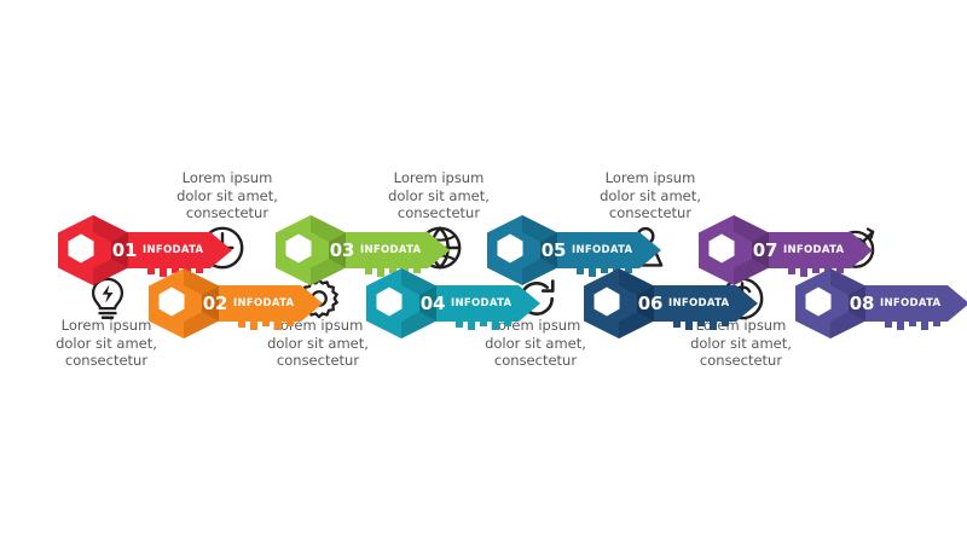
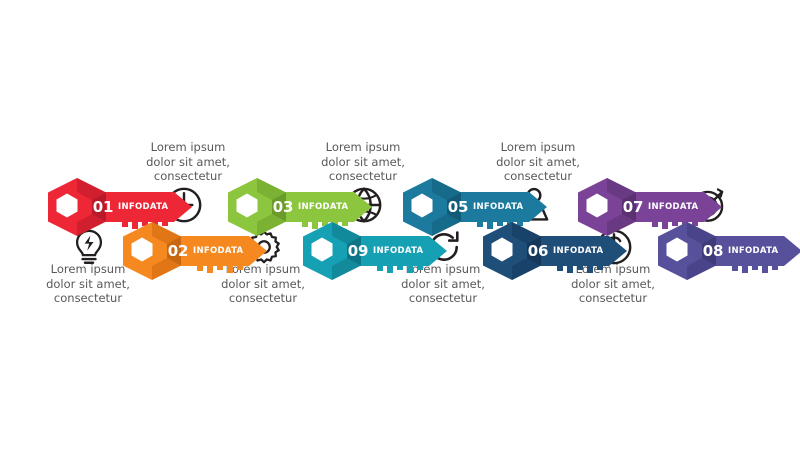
  01
  INFODATA
  Lorem ipsum
  dolor sit amet,
  consectetur
  02
  INFODATA
  oem ipsum
  dolor sit amet,
  consectetur
  03
  INFODATA
  Lorem ipsum
  dolor sit amet,
  consectetur
- 04
+ 09
  INFODATA
  oem ipsum
  dolor sit amet,
  consectetur
  05
  INFODATA
  Lorem ipsum
  dolor sit amet,
  consectetur
  06
  INFODATA
  oem ipsum
  dolor sit amet,
  consectetur
  07
  INFODATA
  Lorem ipsum
  dolor sit amet,
  consectetur
  08
  INFODATA
